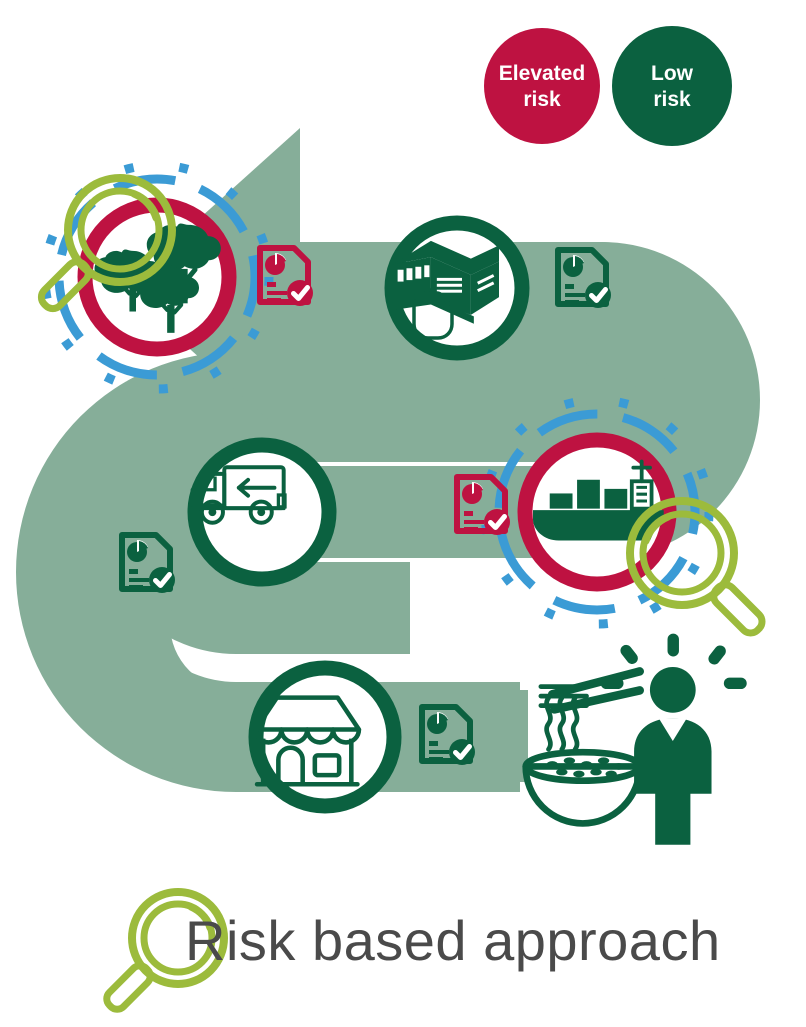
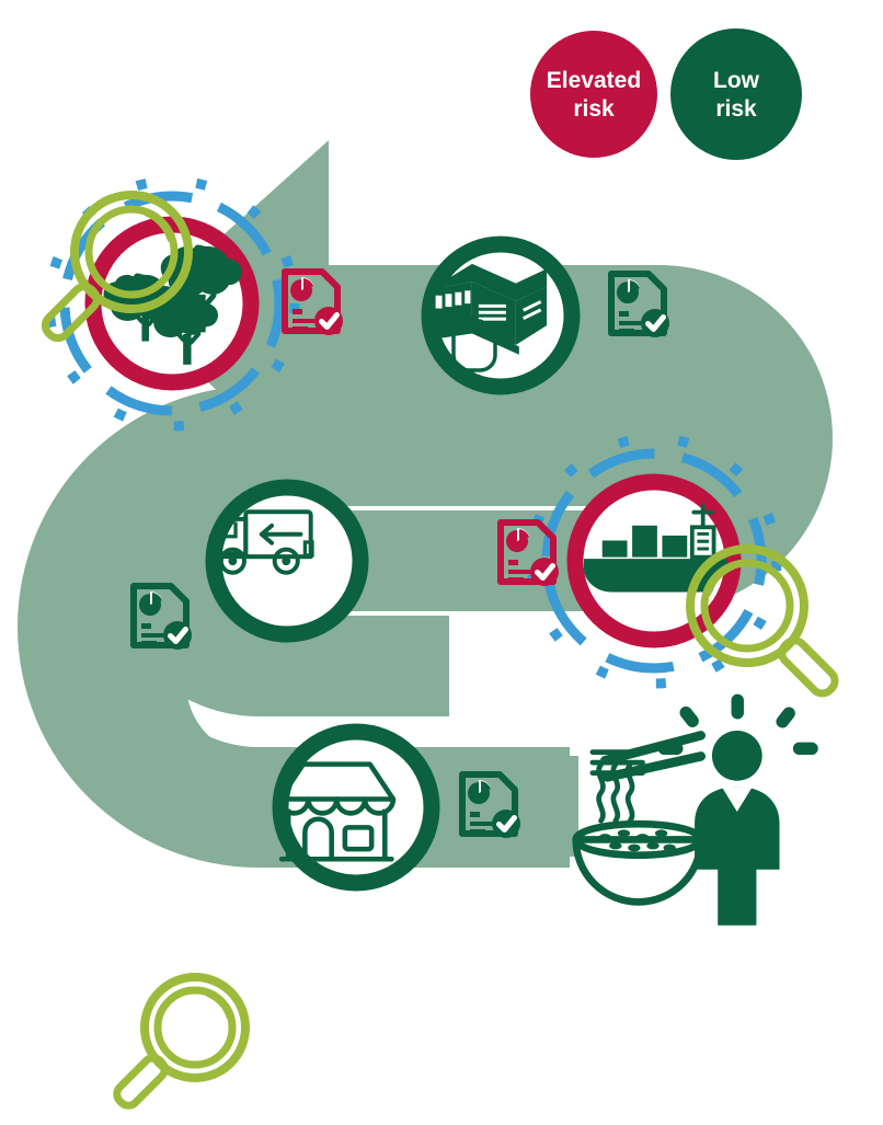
  Elevated
  risk
  Low
  risk
- Risk based approach
